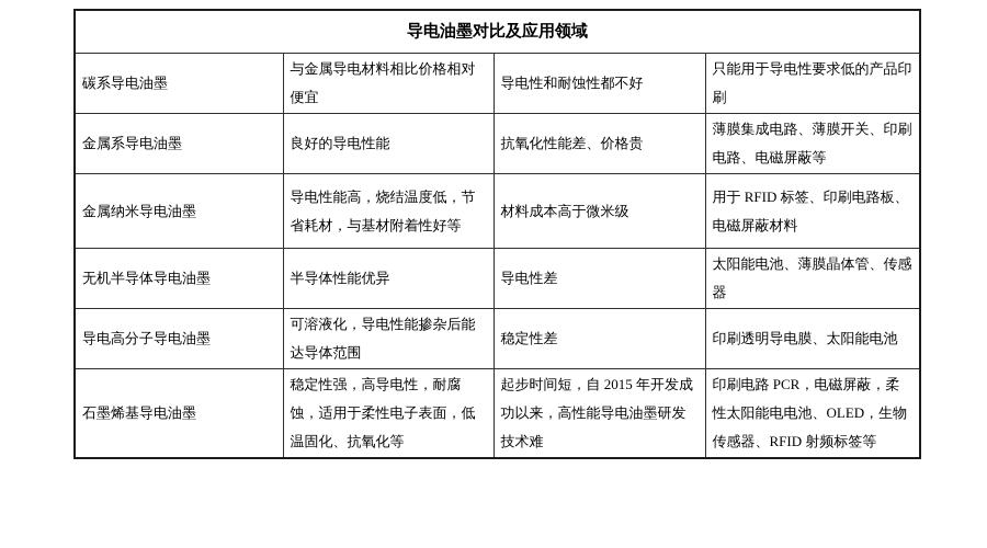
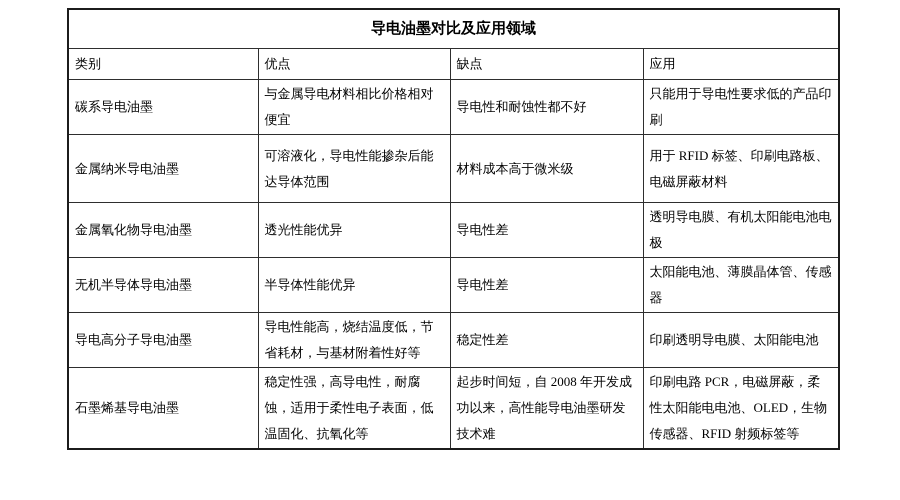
  导电油墨对比及应用领域
+ 类别	优点	缺点	应用
  碳系导电油墨	与金属导电材料相比价格相对便宜	导电性和耐蚀性都不好	只能用于导电性要求低的产品印刷
- 金属系导电油墨	良好的导电性能	抗氧化性能差、价格贵	薄膜集成电路、薄膜开关、印刷电路、电磁屏蔽等
- 金属纳米导电油墨	导电性能高，烧结温度低，节省耗材，与基材附着性好等	材料成本高于微米级	用于 RFID 标签、印刷电路板、电磁屏蔽材料
+ 金属纳米导电油墨	可溶液化，导电性能掺杂后能达导体范围	材料成本高于微米级	用于 RFID 标签、印刷电路板、电磁屏蔽材料
+ 金属氧化物导电油墨	透光性能优异	导电性差	透明导电膜、有机太阳能电池电极
  无机半导体导电油墨	半导体性能优异	导电性差	太阳能电池、薄膜晶体管、传感器
- 导电高分子导电油墨	可溶液化，导电性能掺杂后能达导体范围	稳定性差	印刷透明导电膜、太阳能电池
+ 导电高分子导电油墨	导电性能高，烧结温度低，节省耗材，与基材附着性好等	稳定性差	印刷透明导电膜、太阳能电池
- 石墨烯基导电油墨	稳定性强，高导电性，耐腐蚀，适用于柔性电子表面，低温固化、抗氧化等	起步时间短，自 2015 年开发成功以来，高性能导电油墨研发技术难	印刷电路 PCR，电磁屏蔽，柔性太阳能电电池、OLED，生物传感器、RFID 射频标签等
+ 石墨烯基导电油墨	稳定性强，高导电性，耐腐蚀，适用于柔性电子表面，低温固化、抗氧化等	起步时间短，自 2008 年开发成功以来，高性能导电油墨研发技术难	印刷电路 PCR，电磁屏蔽，柔性太阳能电电池、OLED，生物传感器、RFID 射频标签等
